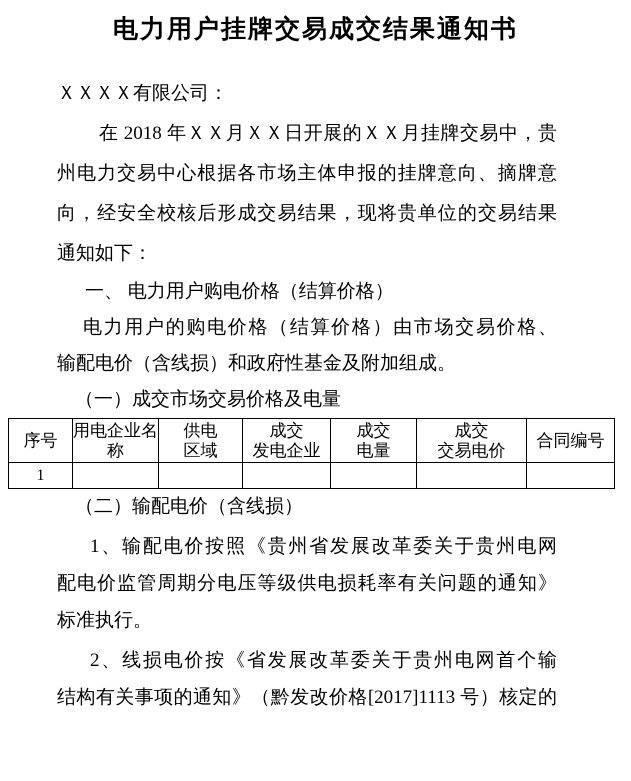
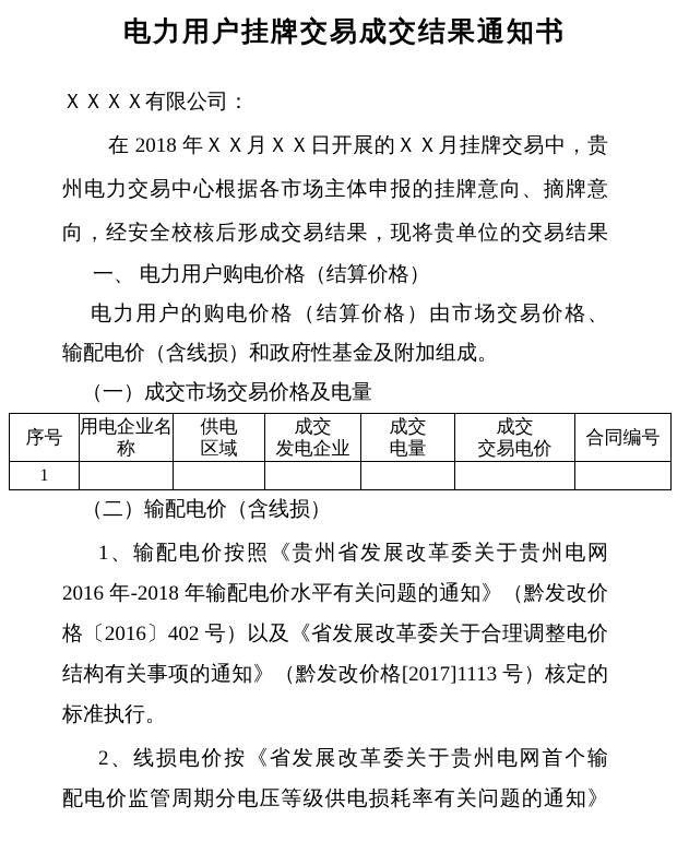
  电力用户挂牌交易成交结果通知书
  ＸＸＸＸ有限公司：
  在 2018 年ＸＸ月ＸＸ日开展的ＸＸ月挂牌交易中，贵
  州电力交易中心根据各市场主体申报的挂牌意向、摘牌意
  向，经安全校核后形成交易结果，现将贵单位的交易结果
- 通知如下：
  一、 电力用户购电价格（结算价格）
  电力用户的购电价格（结算价格）由市场交易价格、
  输配电价（含线损）和政府性基金及附加组成。
  （一）成交市场交易价格及电量
  序号	用电企业名 称	供电 区域	成交 发电企业	成交 电量	成交 交易电价	合同编号
  1
  （二）输配电价（含线损）
  1、输配电价按照《贵州省发展改革委关于贵州电网
+ 2016 年-2018 年输配电价水平有关问题的通知》（黔发改价
+ 格〔2016〕402 号）以及《省发展改革委关于合理调整电价
- 配电价监管周期分电压等级供电损耗率有关问题的通知》
+ 结构有关事项的通知》（黔发改价格[2017]1113 号）核定的
  标准执行。
  2、线损电价按《省发展改革委关于贵州电网首个输
- 结构有关事项的通知》（黔发改价格[2017]1113 号）核定的
+ 配电价监管周期分电压等级供电损耗率有关问题的通知》
